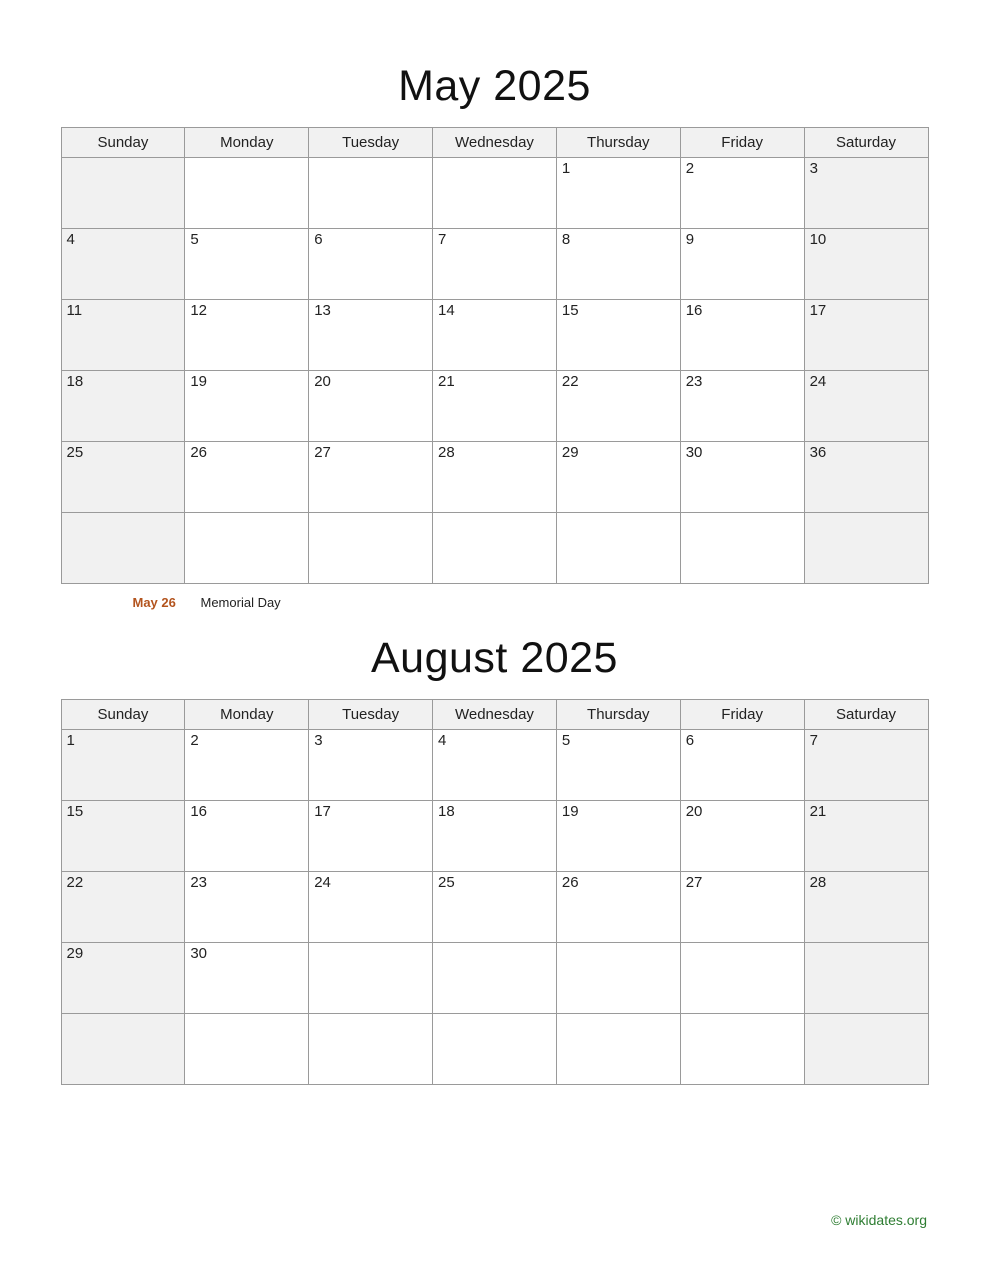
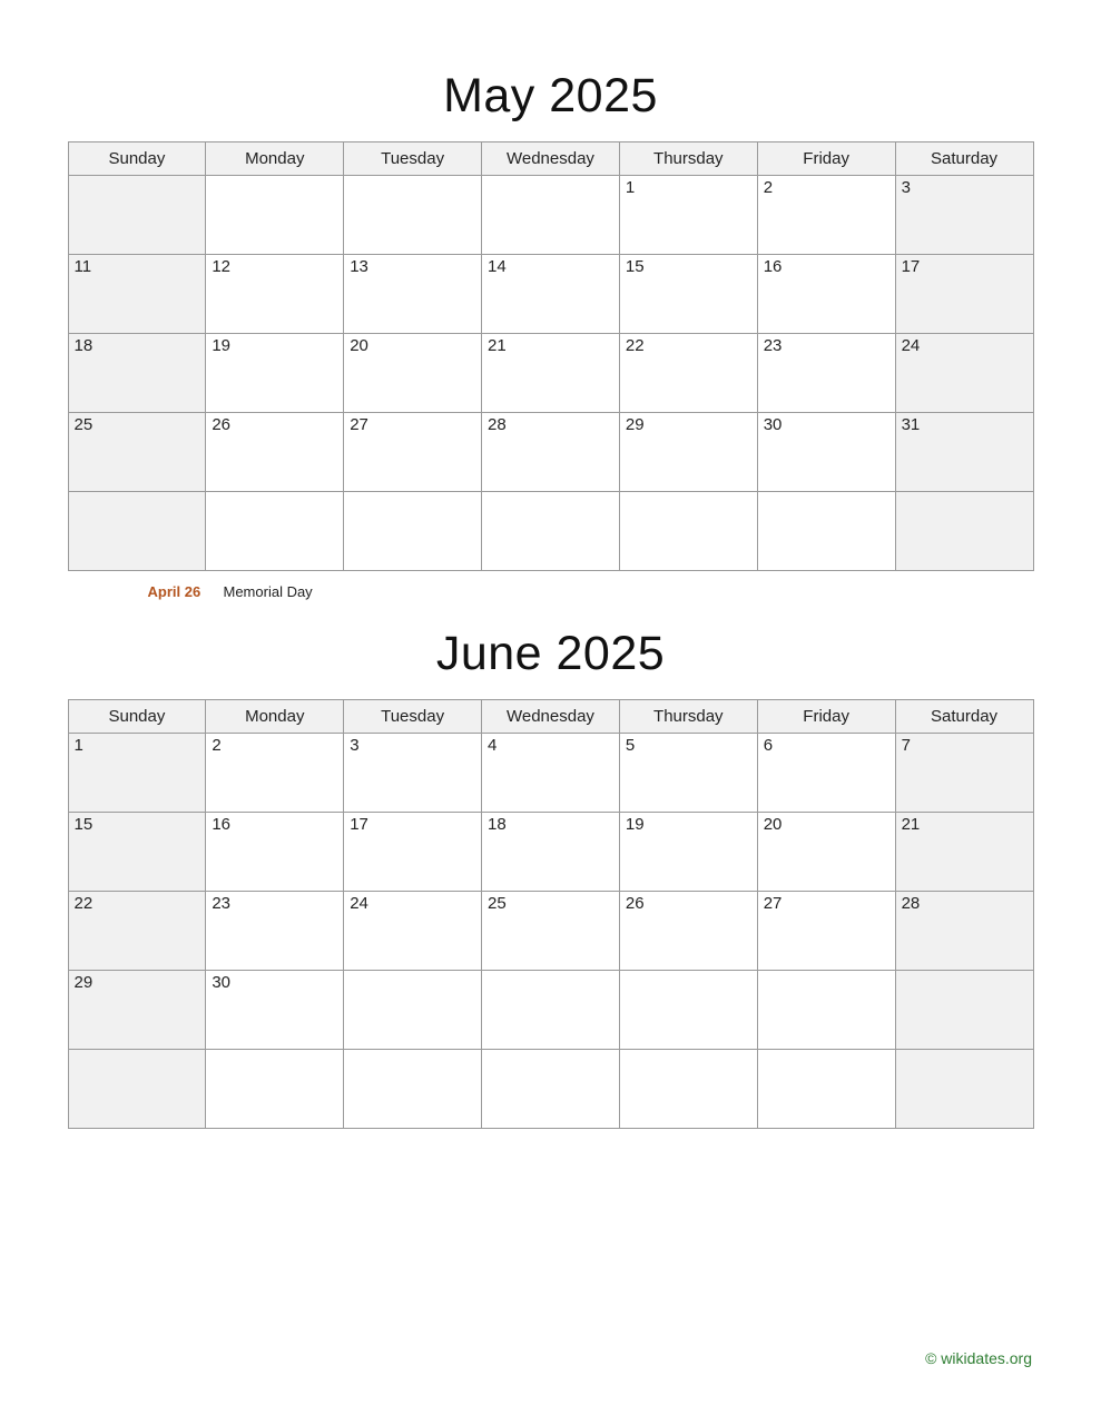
  May 2025
  Sunday	Monday	Tuesday	Wednesday	Thursday	Friday	Saturday
  				1	2	3
- 4	5	6	7	8	9	10
  11	12	13	14	15	16	17
  18	19	20	21	22	23	24
- 25	26	27	28	29	30	36
+ 25	26	27	28	29	30	31
- May 26
+ April 26
  Memorial Day
- August 2025
+ June 2025
  Sunday	Monday	Tuesday	Wednesday	Thursday	Friday	Saturday
  1	2	3	4	5	6	7
  15	16	17	18	19	20	21
  22	23	24	25	26	27	28
  29	30
  © wikidates.org
